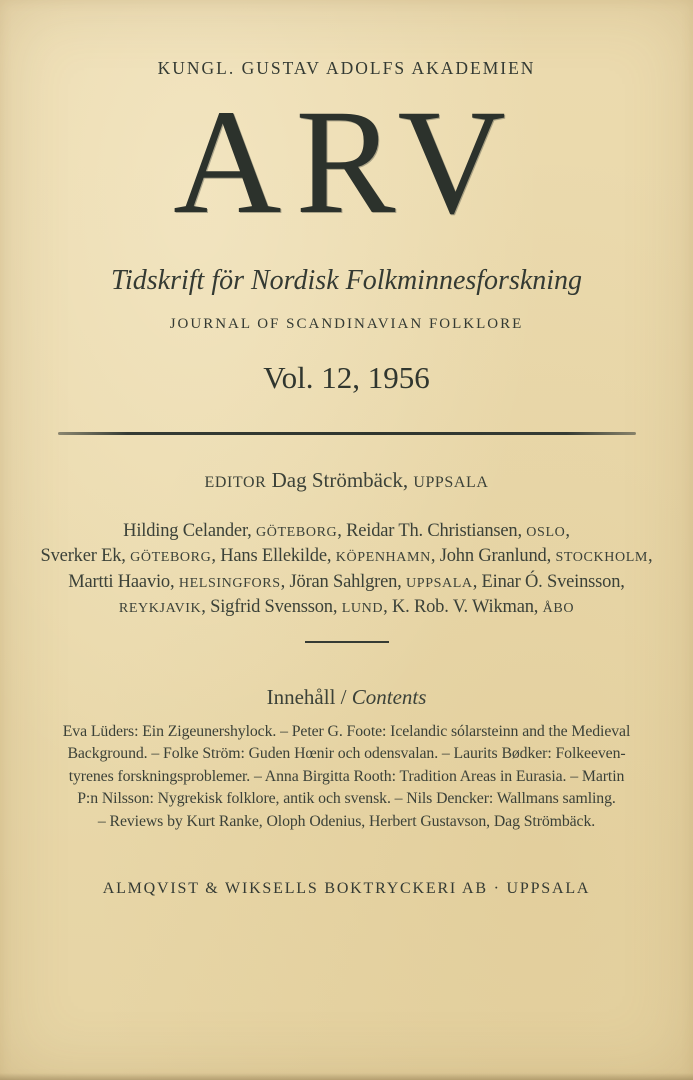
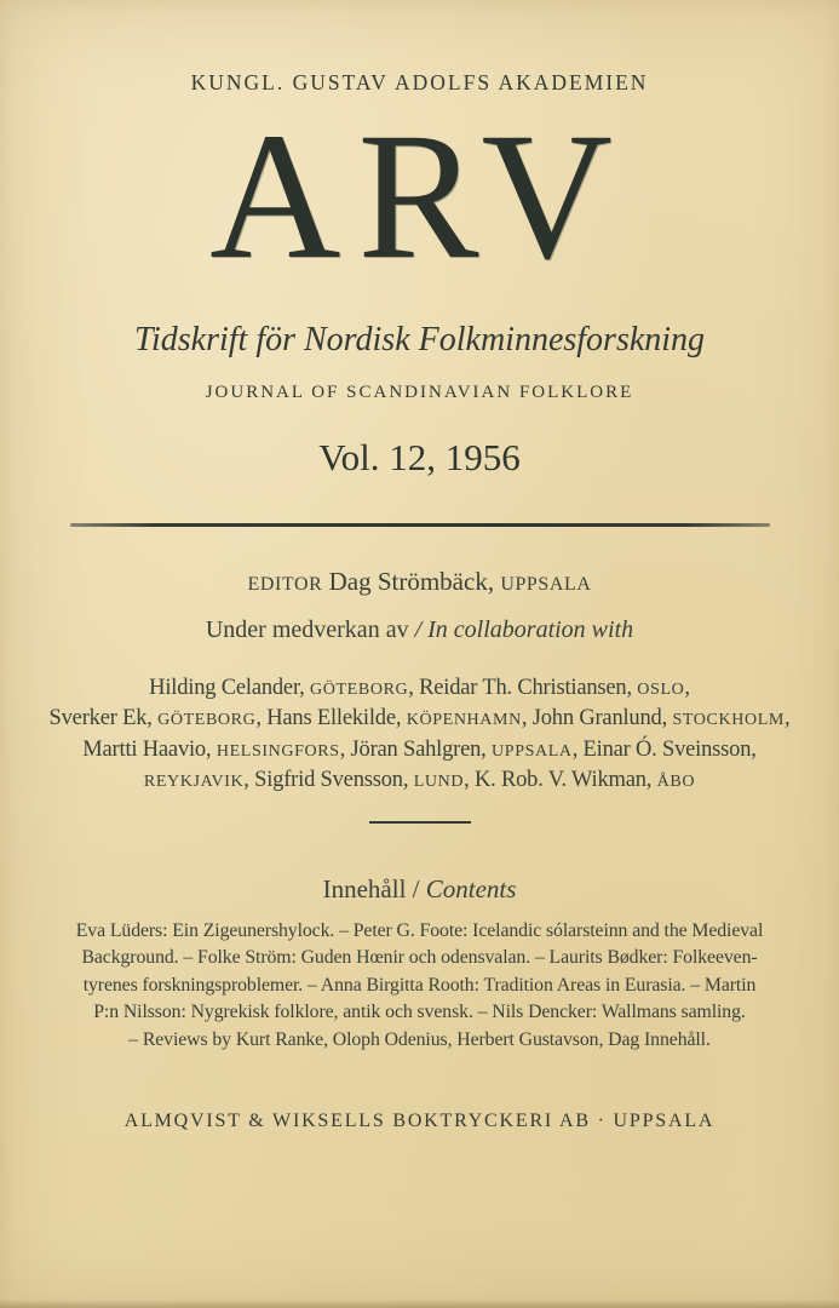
  KUNGL. GUSTAV ADOLFS AKADEMIEN
  ARV
  Tidskrift för Nordisk Folkminnesforskning
  JOURNAL OF SCANDINAVIAN FOLKLORE
  Vol. 12, 1956
  EDITOR Dag Strömbäck, UPPSALA
+ Under medverkan av / In collaboration with
  Hilding Celander, GÖTEBORG, Reidar Th. Christiansen, OSLO,
  Sverker Ek, GÖTEBORG, Hans Ellekilde, KÖPENHAMN, John Granlund, STOCKHOLM,
  Martti Haavio, HELSINGFORS, Jöran Sahlgren, UPPSALA, Einar Ó. Sveinsson,
  REYKJAVIK, Sigfrid Svensson, LUND, K. Rob. V. Wikman, ÅBO
  Innehåll / Contents
  Eva Lüders: Ein Zigeunershylock. – Peter G. Foote: Icelandic sólarsteinn and the Medieval
  Background. – Folke Ström: Guden Hœnir och odensvalan. – Laurits Bødker: Folkeeven-
  tyrenes forskningsproblemer. – Anna Birgitta Rooth: Tradition Areas in Eurasia. – Martin
  P:n Nilsson: Nygrekisk folklore, antik och svensk. – Nils Dencker: Wallmans samling.
- – Reviews by Kurt Ranke, Oloph Odenius, Herbert Gustavson, Dag Strömbäck.
+ – Reviews by Kurt Ranke, Oloph Odenius, Herbert Gustavson, Dag Innehåll.
  ALMQVIST & WIKSELLS BOKTRYCKERI AB · UPPSALA
